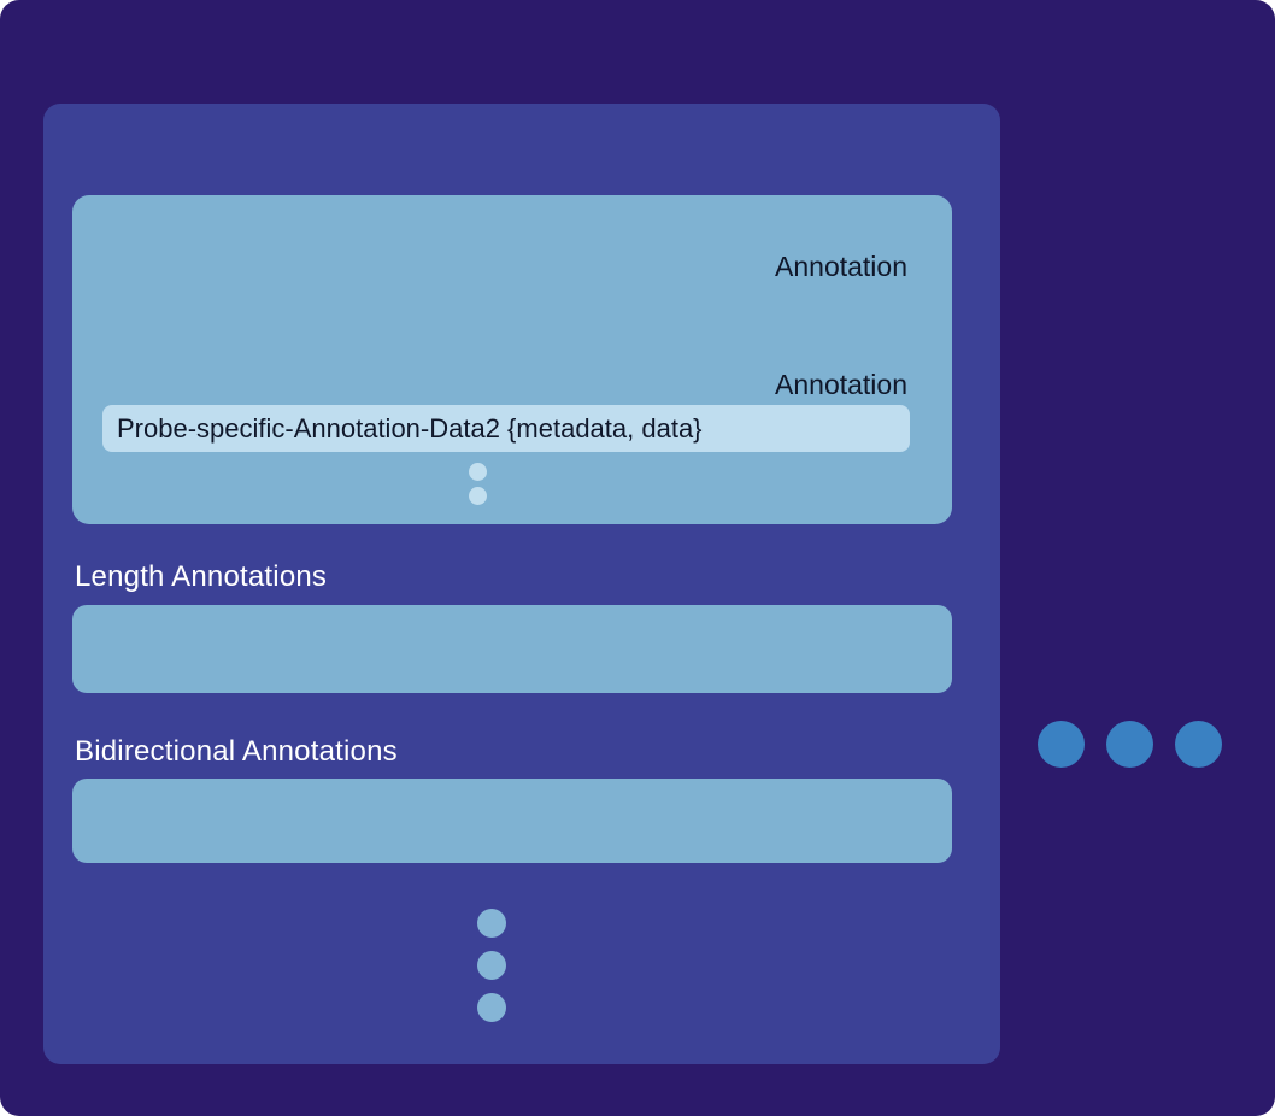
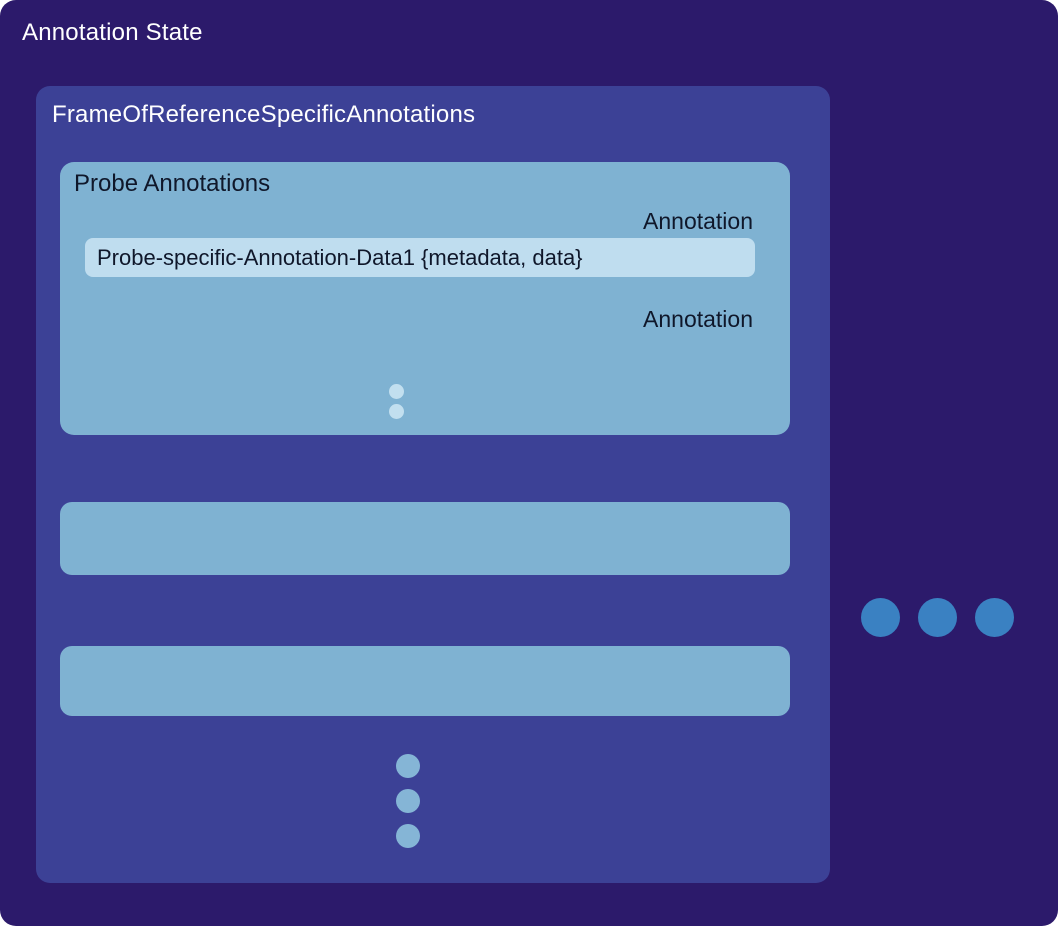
+ Annotation State
+ FrameOfReferenceSpecificAnnotations
+ Probe Annotations
  Annotation
+ Probe-specific-Annotation-Data1 {metadata, data}
  Annotation
- Probe-specific-Annotation-Data2 {metadata, data}
- Length Annotations
- Bidirectional Annotations
